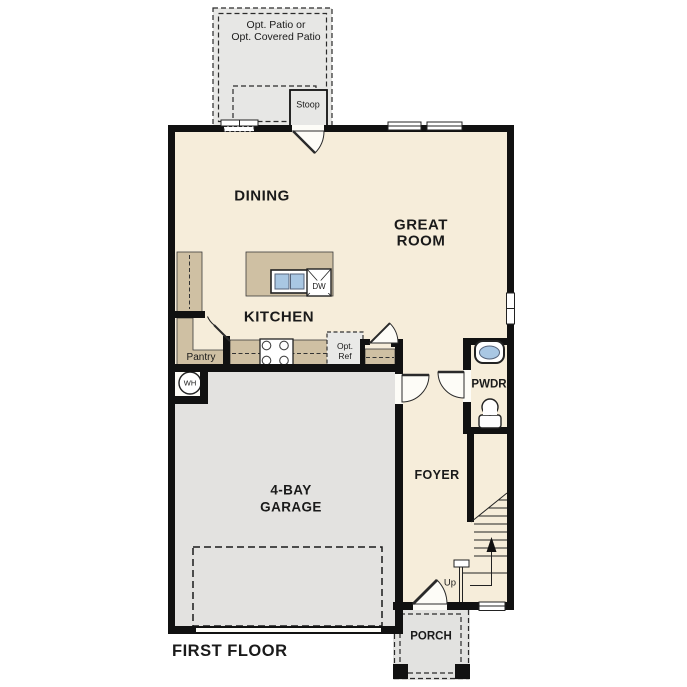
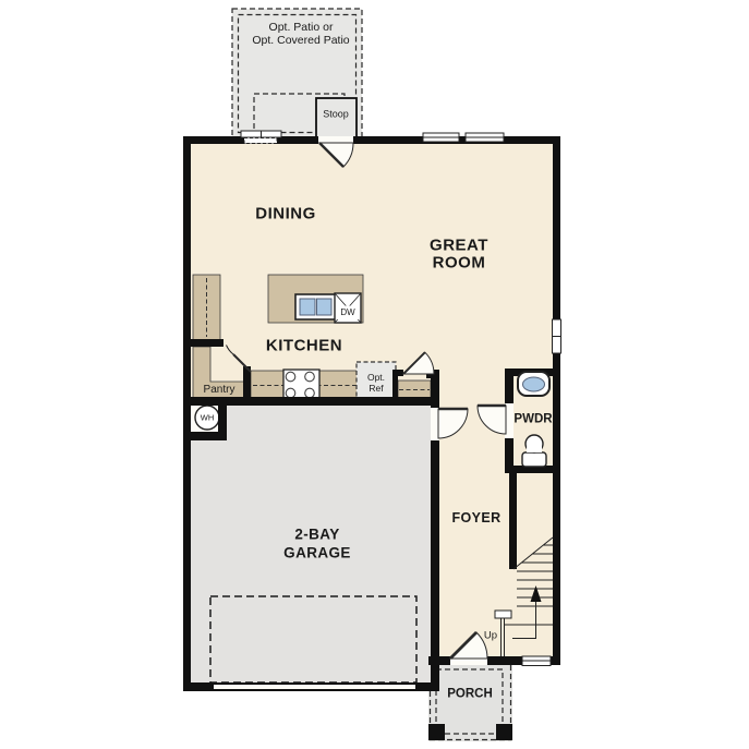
  Opt. Patio or
  Opt. Covered Patio
  Stoop
  DINING
  GREAT
  ROOM
  KITCHEN
  Pantry
  Opt.
  Ref
  DW
  WH
  PWDR
  FOYER
- 4-BAY
+ 2-BAY
  GARAGE
  Up
  PORCH
- FIRST FLOOR
